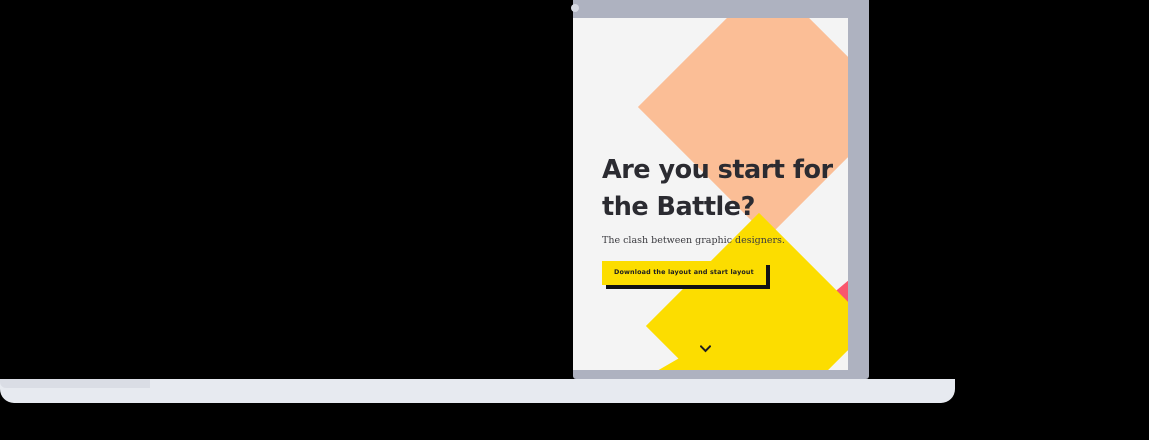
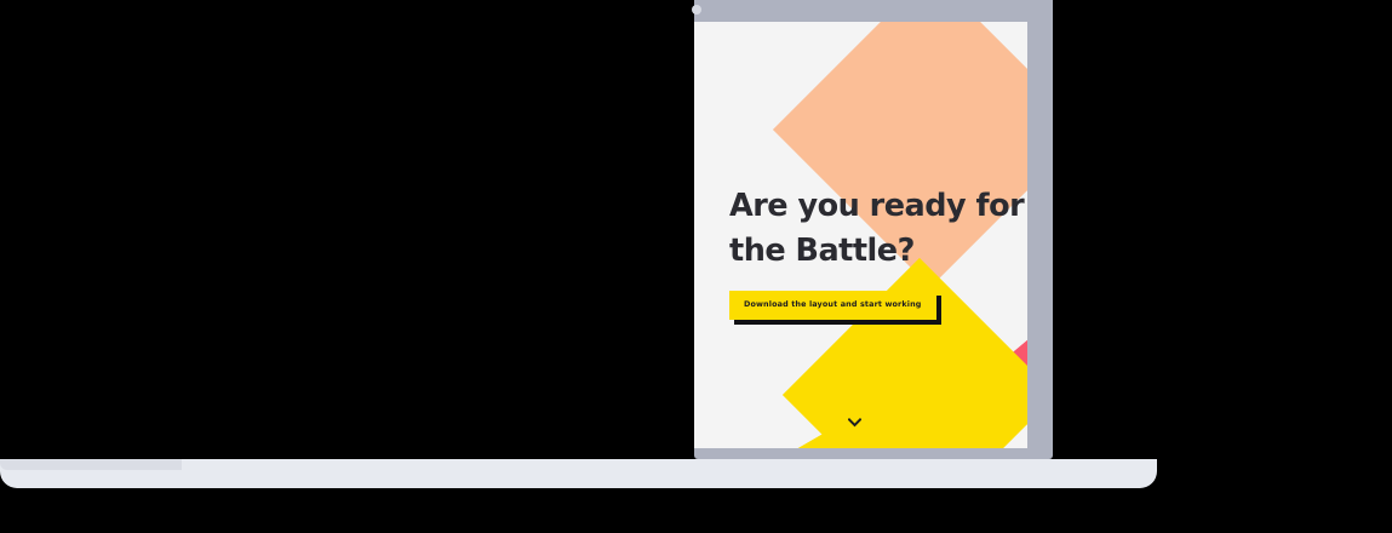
- Are you start for the Battle?
+ Are you ready for the Battle?
- The clash between graphic designers.
- Download the layout and start layout
+ Download the layout and start working
